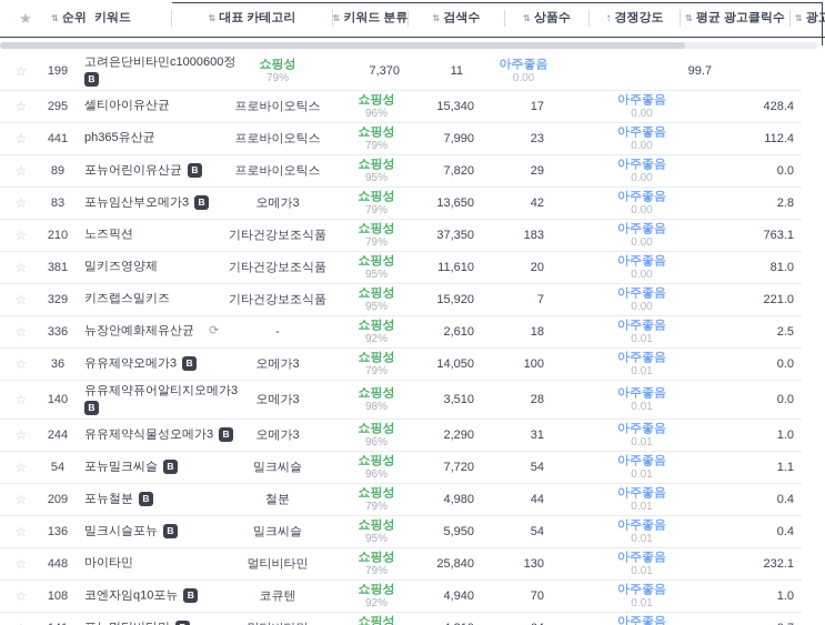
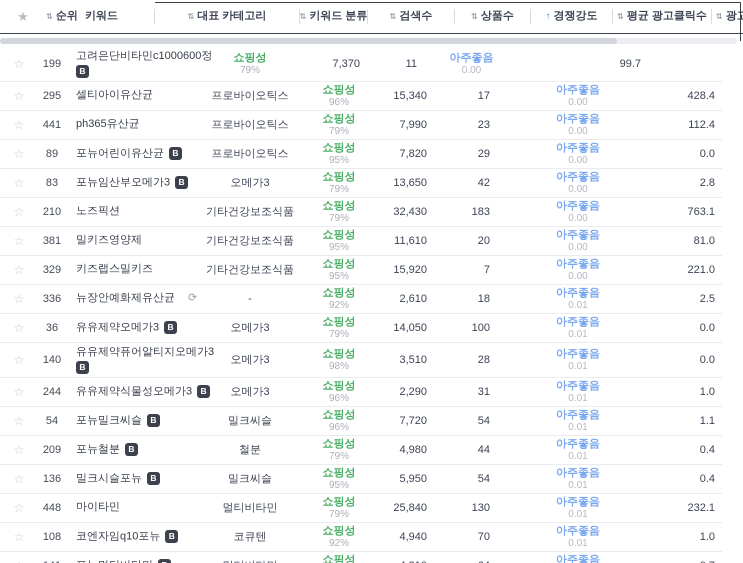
  순위
  키워드
  대표 카테고리
  키워드 분류
  검색수
  상품수
  경쟁강도
  평균 광고클릭수
  광고
  199
  고려은단비타민c1000600정
  B
  쇼핑성
  79%
  7,370
  11
  아주좋음
  0.00
  99.7
  295
  셀티아이유산균
  프로바이오틱스
  쇼핑성
  96%
  15,340
  17
  아주좋음
  0.00
  428.4
  441
  ph365유산균
  프로바이오틱스
  쇼핑성
  79%
  7,990
  23
  아주좋음
  0.00
  112.4
  89
  포뉴어린이유산균 B
  프로바이오틱스
  쇼핑성
  95%
  7,820
  29
  아주좋음
  0.00
  0.0
  83
  포뉴임산부오메가3 B
  오메가3
  쇼핑성
  79%
  13,650
  42
  아주좋음
  0.00
  2.8
  210
  노즈픽션
  기타건강보조식품
  쇼핑성
  79%
- 37,350
+ 32,430
  183
  아주좋음
  0.00
  763.1
  381
  밀키즈영양제
  기타건강보조식품
  쇼핑성
  95%
  11,610
  20
  아주좋음
  0.00
  81.0
  329
  키즈랩스밀키즈
  기타건강보조식품
  쇼핑성
  95%
  15,920
  7
  아주좋음
  0.00
  221.0
  336
  뉴장안예화제유산균
  -
  쇼핑성
  92%
  2,610
  18
  아주좋음
  0.01
  2.5
  36
  유유제약오메가3 B
  오메가3
  쇼핑성
  79%
  14,050
  100
  아주좋음
  0.01
  0.0
  140
  유유제약퓨어알티지오메가3
  B
  오메가3
  쇼핑성
  98%
  3,510
  28
  아주좋음
  0.01
  0.0
  244
  유유제약식물성오메가3 B
  오메가3
  쇼핑성
  96%
  2,290
  31
  아주좋음
  0.01
  1.0
  54
  포뉴밀크씨슬 B
  밀크씨슬
  쇼핑성
  96%
  7,720
  54
  아주좋음
  0.01
  1.1
  209
  포뉴철분 B
  철분
  쇼핑성
  79%
  4,980
  44
  아주좋음
  0.01
  0.4
  136
  밀크시슬포뉴 B
  밀크씨슬
  쇼핑성
  95%
  5,950
  54
  아주좋음
  0.01
  0.4
  448
  마이타민
  멀티비타민
  쇼핑성
  79%
  25,840
  130
  아주좋음
  0.01
  232.1
  108
  코엔자임q10포뉴 B
  코큐텐
  쇼핑성
  92%
  4,940
  70
  아주좋음
  0.01
  1.0
  쇼핑성
  아주좋음
